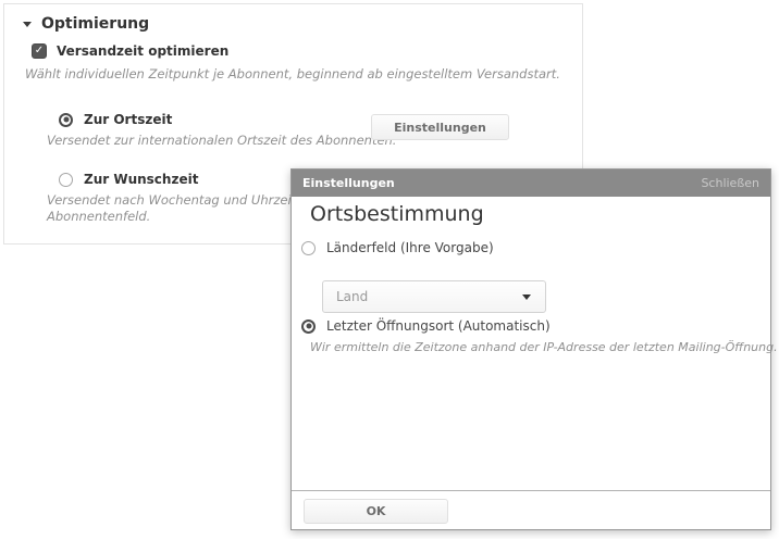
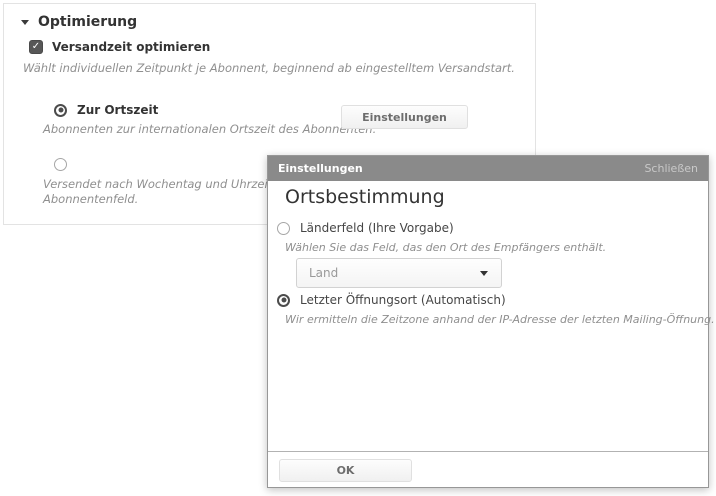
  Optimierung
  ✓
  Versandzeit optimieren
  Wählt individuellen Zeitpunkt je Abonnent, beginnend ab eingestelltem Versandstart.
  Zur Ortszeit
- Versendet zur internationalen Ortszeit des Abonnenten.
+ Abonnenten zur internationalen Ortszeit des Abonnenten.
  Einstellungen
- Zur Wunschzeit
  Versendet nach Wochentag und Uhrze Abonnentenfeld.
  Einstellungen
  Schließen
  Ortsbestimmung
  Länderfeld (Ihre Vorgabe)
+ Wählen Sie das Feld, das den Ort des Empfängers enthält.
  Land
  Letzter Öffnungsort (Automatisch)
  Wir ermitteln die Zeitzone anhand der IP-Adresse der letzten Mailing-Öffnung.
  OK
